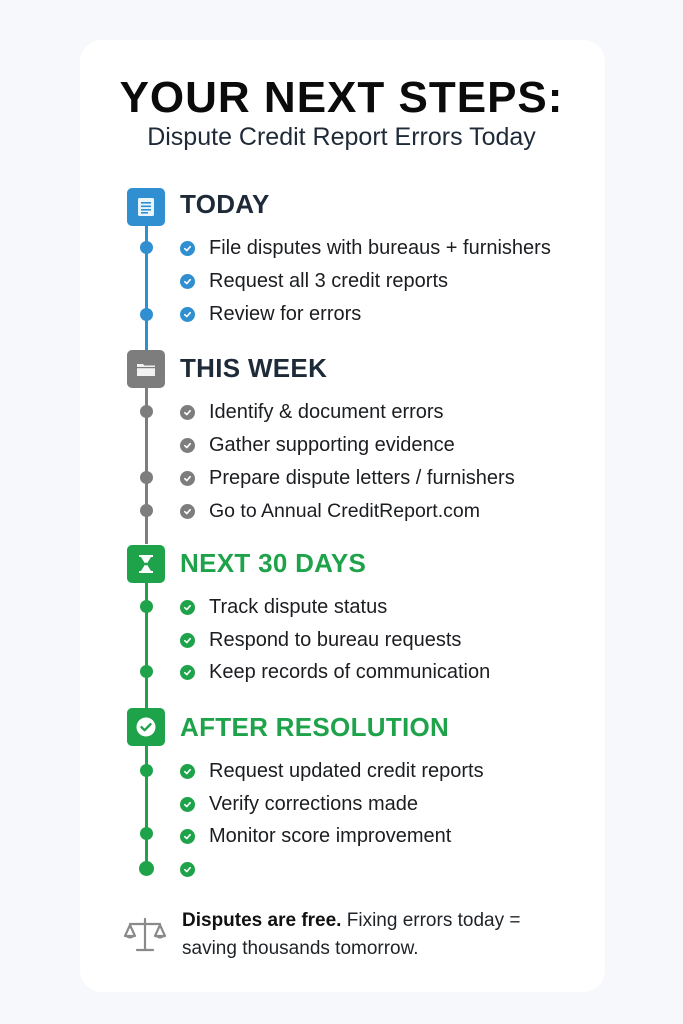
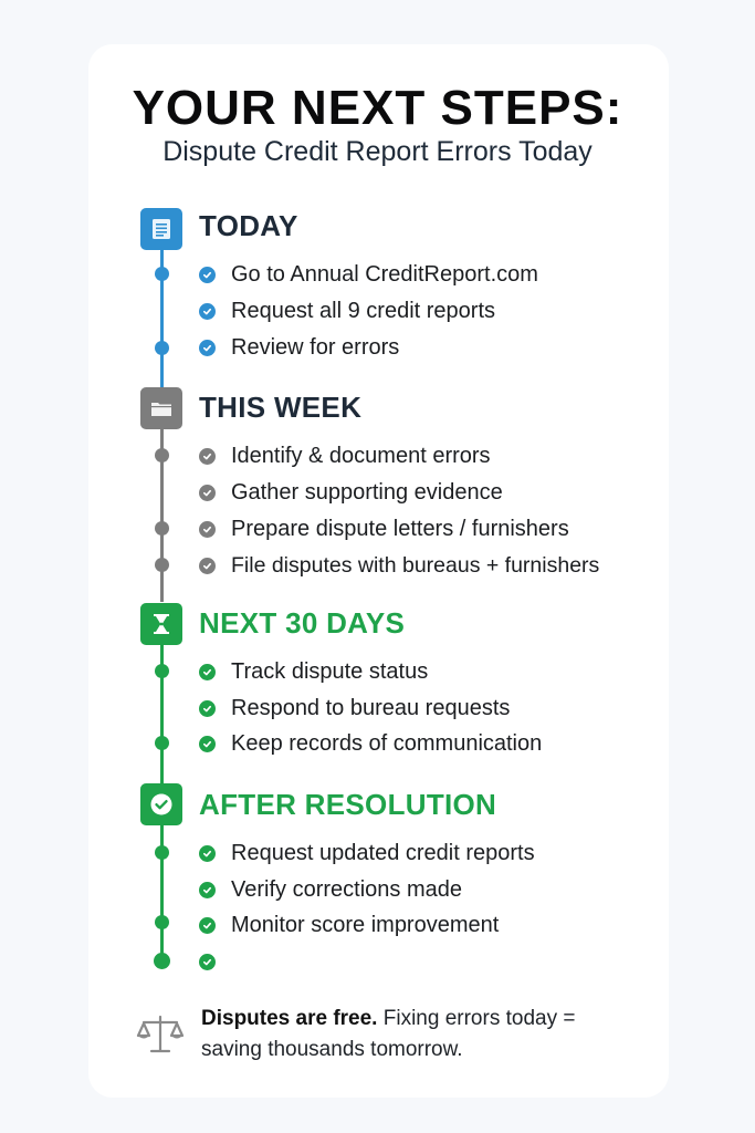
  YOUR NEXT STEPS:
  Dispute Credit Report Errors Today
  TODAY
- File disputes with bureaus + furnishers
+ Go to Annual CreditReport.com
- Request all 3 credit reports
+ Request all 9 credit reports
  Review for errors
  THIS WEEK
  Identify & document errors
  Gather supporting evidence
  Prepare dispute letters / furnishers
- Go to Annual CreditReport.com
+ File disputes with bureaus + furnishers
  NEXT 30 DAYS
  Track dispute status
  Respond to bureau requests
  Keep records of communication
  AFTER RESOLUTION
  Request updated credit reports
  Verify corrections made
  Monitor score improvement
  Disputes are free. Fixing errors today = saving thousands tomorrow.
